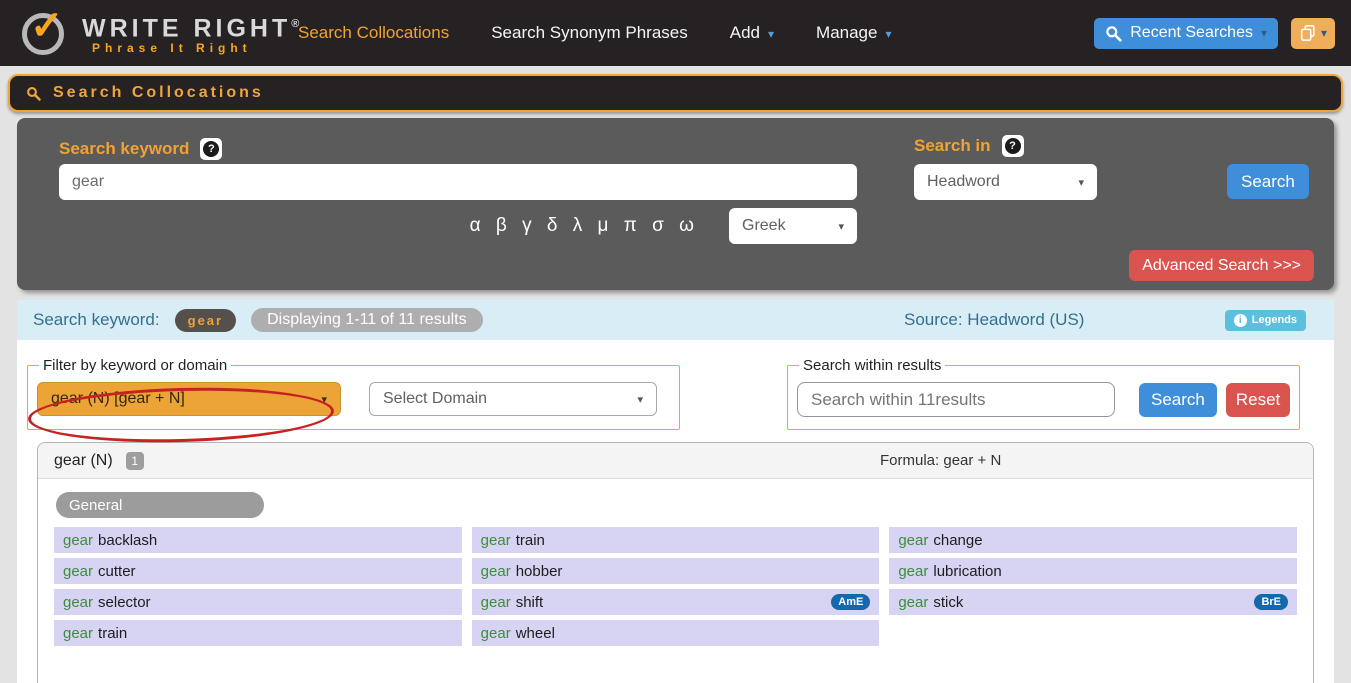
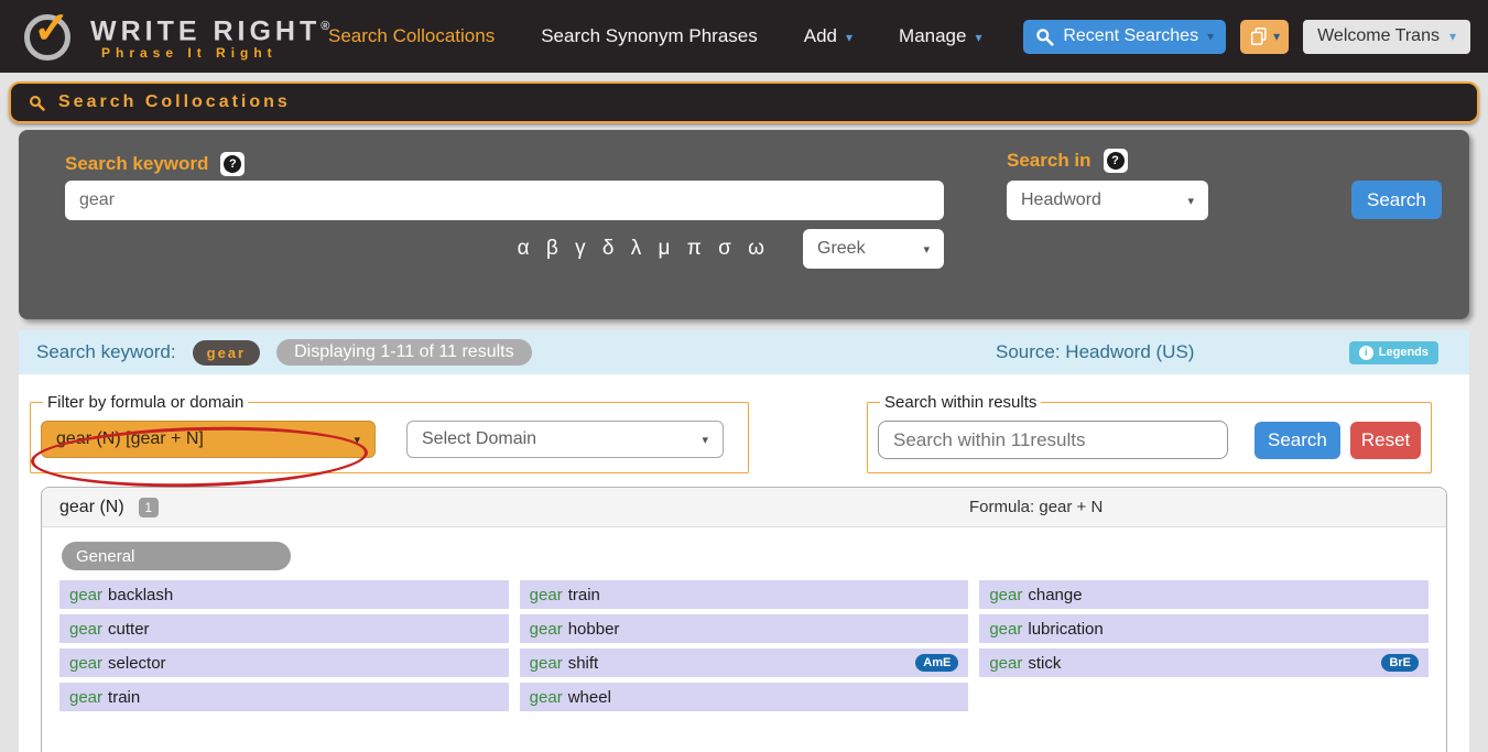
  WRITE RIGHT®
  Phrase It Right
  Search Collocations
  Search Synonym Phrases
  Add
  Manage
  Recent Searches
+ Welcome Trans
  Search Collocations
  Search keyword
  gear
  α β γ δ λ μ π σ ω
  Greek
  Search in
  Headword
  Search
- Advanced Search >>>
  Search keyword:
  gear
  Displaying 1-11 of 11 results
  Source: Headword (US)
  Legends
- Filter by keyword or domain
+ Filter by formula or domain
  gear (N) [gear + N]
  Select Domain
  Search within results
  Search within 11results
  Search
  Reset
  gear (N)
  1
  Formula: gear + N
  General
  gear
  backlash
  gear
  cutter
  gear
  selector
  gear
  train
  gear
  train
  gear
  hobber
  gear
  shift
  AmE
  gear
  wheel
  gear
  change
  gear
  lubrication
  gear
  stick
  BrE
